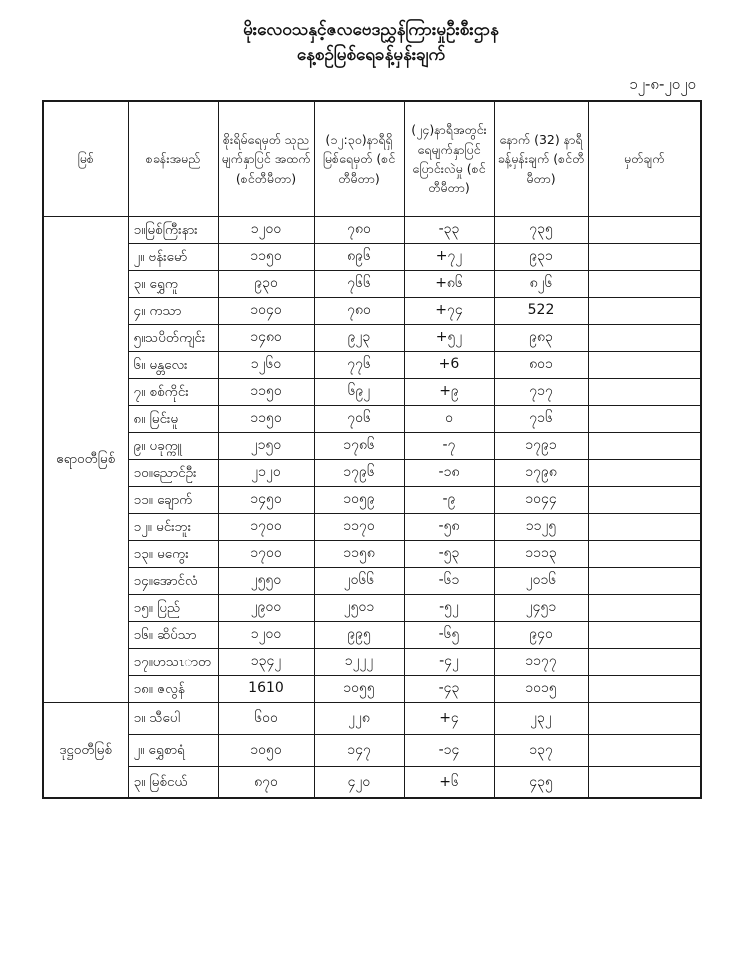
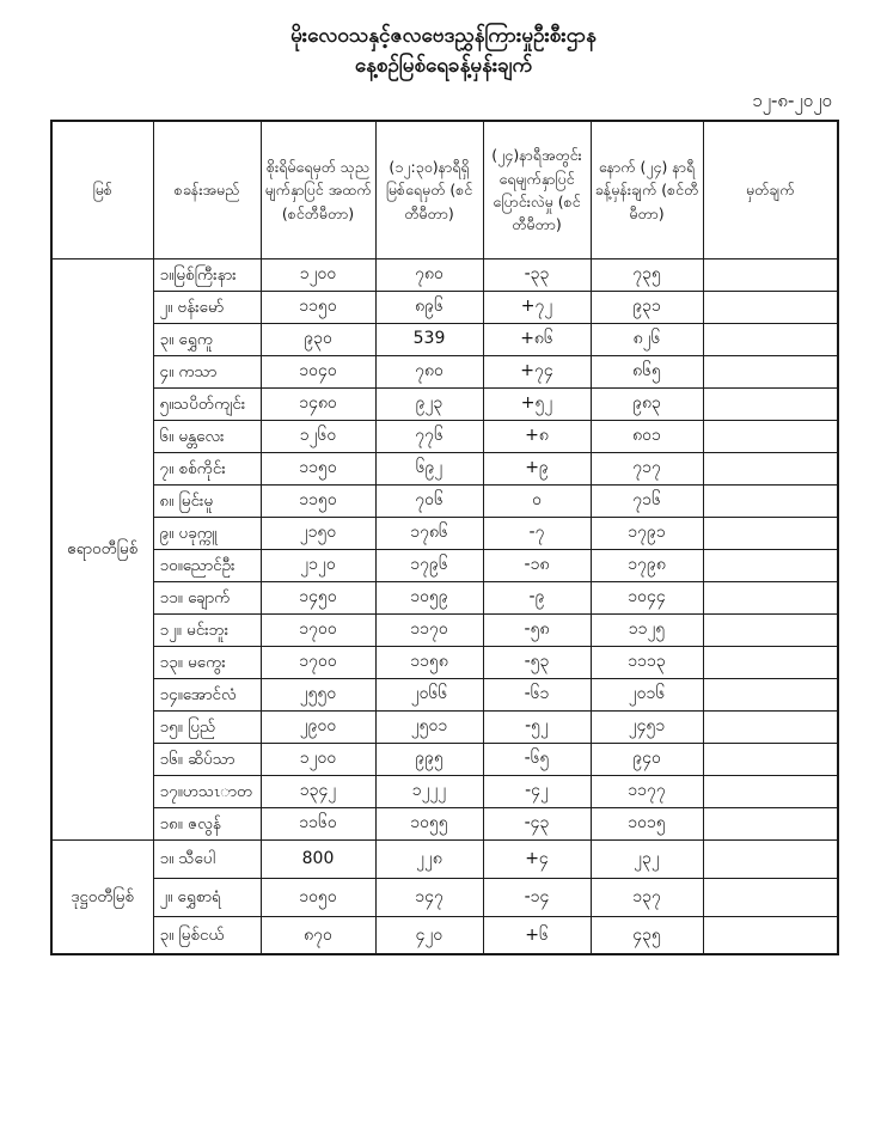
  မိုးလေဝသနှင့်ဇလဗေဒညွှန်ကြားမှုဦးစီးဌာန
  နေ့စဉ်မြစ်ရေခန့်မှန်းချက်
  ၁၂-၈-၂၀၂၀
- မြစ်	စခန်းအမည်	စိုးရိမ်ရေမှတ် သုညမျက်နှာပြင် အထက် (စင်တီမီတာ)	(၁၂:၃၀)နာရီရှိ မြစ်ရေမှတ် (စင်တီမီတာ)	(၂၄)နာရီအတွင်း ရေမျက်နှာပြင် ပြောင်းလဲမှု (စင်တီမီတာ)	နောက် (32) နာရီ ခန့်မှန်းချက် (စင်တီမီတာ)	မှတ်ချက်
+ မြစ်	စခန်းအမည်	စိုးရိမ်ရေမှတ် သုညမျက်နှာပြင် အထက် (စင်တီမီတာ)	(၁၂:၃၀)နာရီရှိ မြစ်ရေမှတ် (စင်တီမီတာ)	(၂၄)နာရီအတွင်း ရေမျက်နှာပြင် ပြောင်းလဲမှု (စင်တီမီတာ)	နောက် (၂၄) နာရီ ခန့်မှန်းချက် (စင်တီမီတာ)	မှတ်ချက်
  ဧရာဝတီမြစ်	၁။မြစ်ကြီးနား	၁၂၀၀	၇၈၀	-၃၃	၇၃၅
  ၂။ ဗန်းမော်	၁၁၅၀	၈၉၆	+၇၂	၉၃၁
- ၃။ ရွှေကူ	၉၃၀	၇၆၆	+၈၆	၈၂၆
+ ၃။ ရွှေကူ	၉၃၀	539	+၈၆	၈၂၆
- ၄။ ကသာ	၁၀၄၀	၇၈၀	+၇၄	522
+ ၄။ ကသာ	၁၀၄၀	၇၈၀	+၇၄	၈၆၅
  ၅။သပိတ်ကျင်း	၁၄၈၀	၉၂၃	+၅၂	၉၈၃
- ၆။ မန္တလေး	၁၂၆၀	၇၇၆	+6	၈၀၁
+ ၆။ မန္တလေး	၁၂၆၀	၇၇၆	+၈	၈၀၁
  ၇။ စစ်ကိုင်း	၁၁၅၀	၆၉၂	+၉	၇၁၇
  ၈။ မြင်းမူ	၁၁၅၀	၇၀၆	၀	၇၁၆
  ၉။ ပခုက္ကူ	၂၁၅၀	၁၇၈၆	-၇	၁၇၉၁
  ၁၀။ညောင်ဦး	၂၁၂၀	၁၇၉၆	-၁၈	၁၇၉၈
  ၁၁။ ချောက်	၁၄၅၀	၁၀၅၉	-၉	၁၀၄၄
  ၁၂။ မင်းဘူး	၁၇၀၀	၁၁၇၀	-၅၈	၁၁၂၅
  ၁၃။ မကွေး	၁၇၀၀	၁၁၅၈	-၅၃	၁၁၁၃
  ၁၄။အောင်လံ	၂၅၅၀	၂၀၆၆	-၆၁	၂၀၁၆
  ၁၅။ ပြည်	၂၉၀၀	၂၅၀၁	-၅၂	၂၄၅၁
  ၁၆။ ဆိပ်သာ	၁၂၀၀	၉၉၅	-၆၅	၉၄၀
  ၁၇။ဟသၤာတ	၁၃၄၂	၁၂၂၂	-၄၂	၁၁၇၇
- ၁၈။ ဇလွန်	1610	၁၀၅၅	-၄၃	၁၀၁၅
+ ၁၈။ ဇလွန်	၁၁၆၀	၁၀၅၅	-၄၃	၁၀၁၅
- ဒုဋ္ဌဝတီမြစ်	၁။ သီပေါ	၆၀၀	၂၂၈	+၄	၂၃၂
+ ဒုဋ္ဌဝတီမြစ်	၁။ သီပေါ	800	၂၂၈	+၄	၂၃၂
  ၂။ ရွှေစာရံ	၁၀၅၀	၁၄၇	-၁၄	၁၃၇
  ၃။ မြစ်ငယ်	၈၇၀	၄၂၀	+၆	၄၃၅
